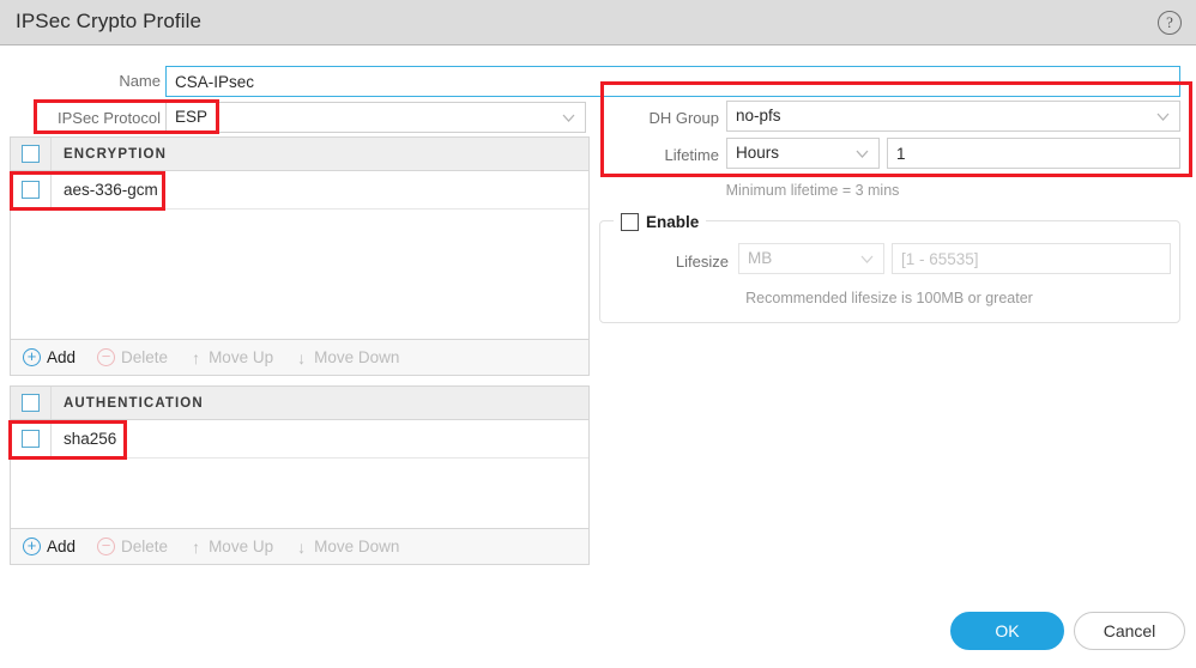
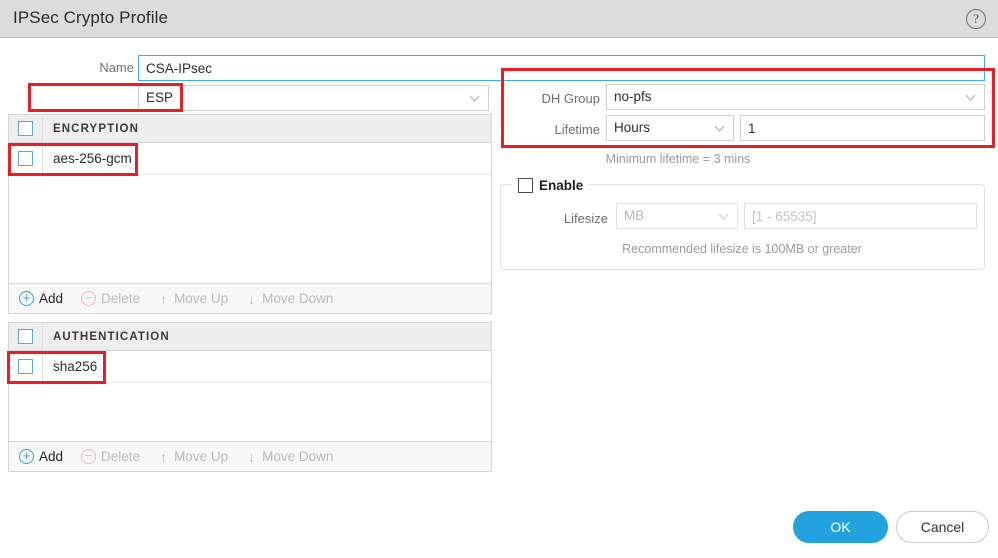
  IPSec Crypto Profile
  ?
  Name
  CSA-IPsec
- IPSec Protocol
  ESP
  ENCRYPTION
- aes-336-gcm
+ aes-256-gcm
  +
  Add
  −
  Delete
  ↑
  Move Up
  ↓
  Move Down
  AUTHENTICATION
  sha256
  +
  Add
  −
  Delete
  ↑
  Move Up
  ↓
  Move Down
  DH Group
  no-pfs
  Lifetime
  Hours
  1
  Minimum lifetime = 3 mins
  Enable
  Lifesize
  MB
  [1 - 65535]
  Recommended lifesize is 100MB or greater
  OK
  Cancel
